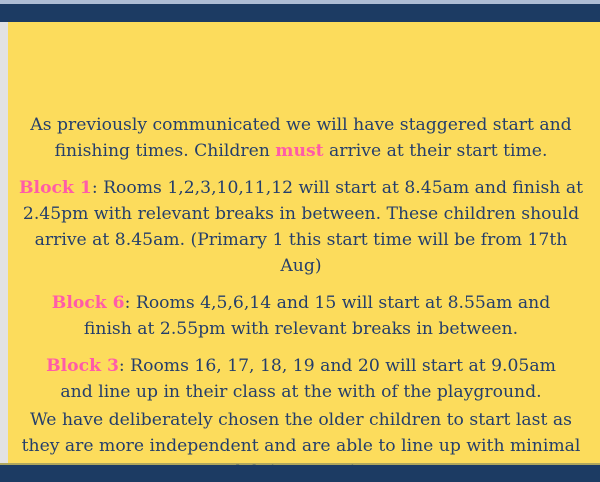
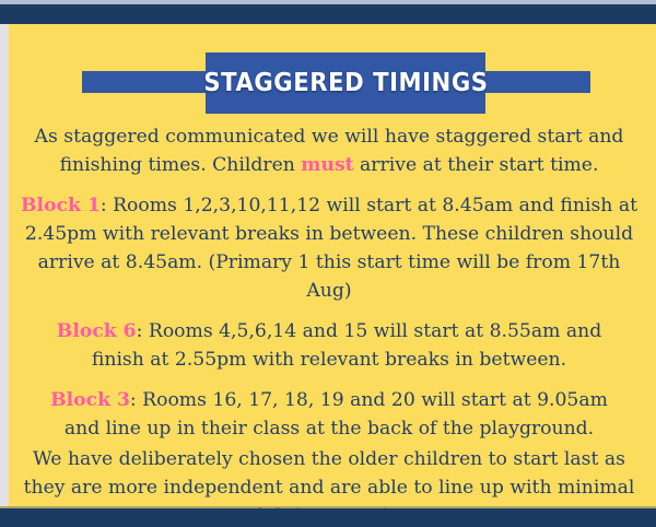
+ STAGGERED TIMINGS
- As previously communicated we will have staggered start and finishing times. Children must arrive at their start time.
+ As staggered communicated we will have staggered start and finishing times. Children must arrive at their start time.
  Block 1: Rooms 1,2,3,10,11,12 will start at 8.45am and finish at 2.45pm with relevant breaks in between. These children should arrive at 8.45am. (Primary 1 this start time will be from 17th Aug)
  Block 6: Rooms 4,5,6,14 and 15 will start at 8.55am and finish at 2.55pm with relevant breaks in between.
- Block 3: Rooms 16, 17, 18, 19 and 20 will start at 9.05am and line up in their class at the with of the playground.
+ Block 3: Rooms 16, 17, 18, 19 and 20 will start at 9.05am and line up in their class at the back of the playground.
  We have deliberately chosen the older children to start last as they are more independent and are able to line up with minimal
